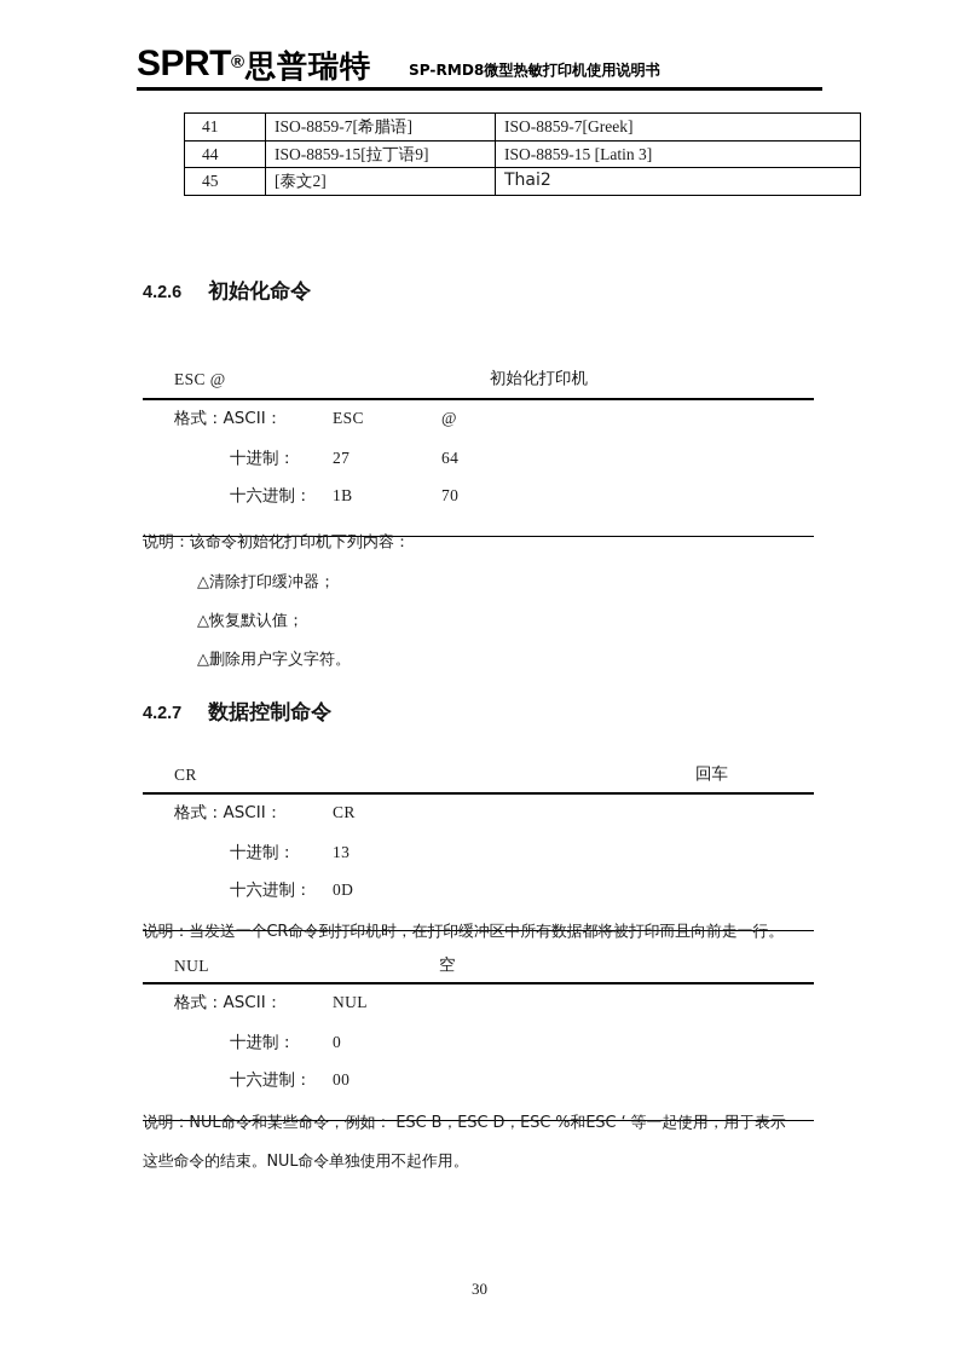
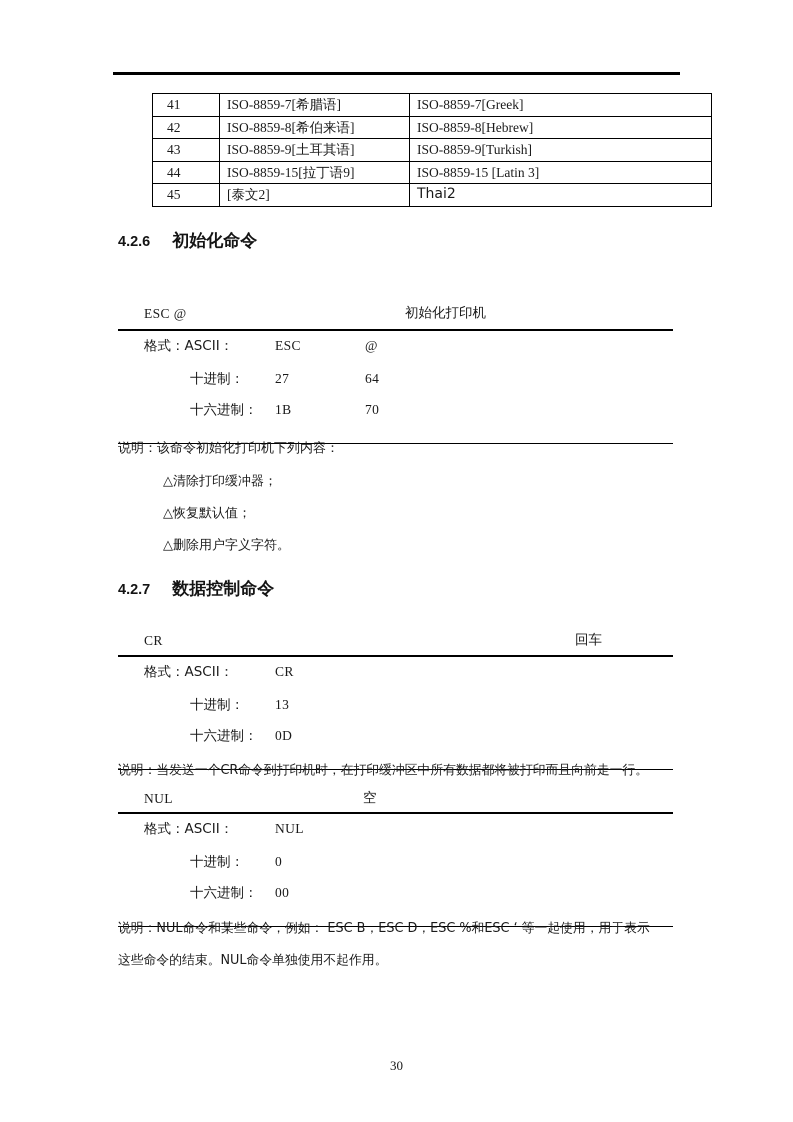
- SPRT
- ®
- 思普瑞特
- SP-RMD8微型热敏打印机使用说明书
  41	ISO-8859-7[希腊语]	ISO-8859-7[Greek]
+ 42	ISO-8859-8[希伯来语]	ISO-8859-8[Hebrew]
+ 43	ISO-8859-9[土耳其语]	ISO-8859-9[Turkish]
  44	ISO-8859-15[拉丁语9]	ISO-8859-15 [Latin 3]
  45	[泰文2]	Thai2
  4.2.6 初始化命令
  ESC @
  初始化打印机
  格式：ASCII：
  ESC
  @
  十进制：
  27
  64
  十六进制：
  1B
  70
  说明：该命令初始化打印机下列内容：
  △清除打印缓冲器；
  △恢复默认值；
  △删除用户字义字符。
  4.2.7 数据控制命令
  CR
  回车
  格式：ASCII：
  CR
  十进制：
  13
  十六进制：
  0D
  说明：当发送一个CR命令到打印机时，在打印缓冲区中所有数据都将被打印而且向前走一行。
  NUL
  空
  格式：ASCII：
  NUL
  十进制：
  0
  十六进制：
  00
  说明：NUL命令和某些命令，例如： ESC B，ESC D，ESC %和ESC ‘ 等一起使用，用于表示
  这些命令的结束。NUL命令单独使用不起作用。
  30
